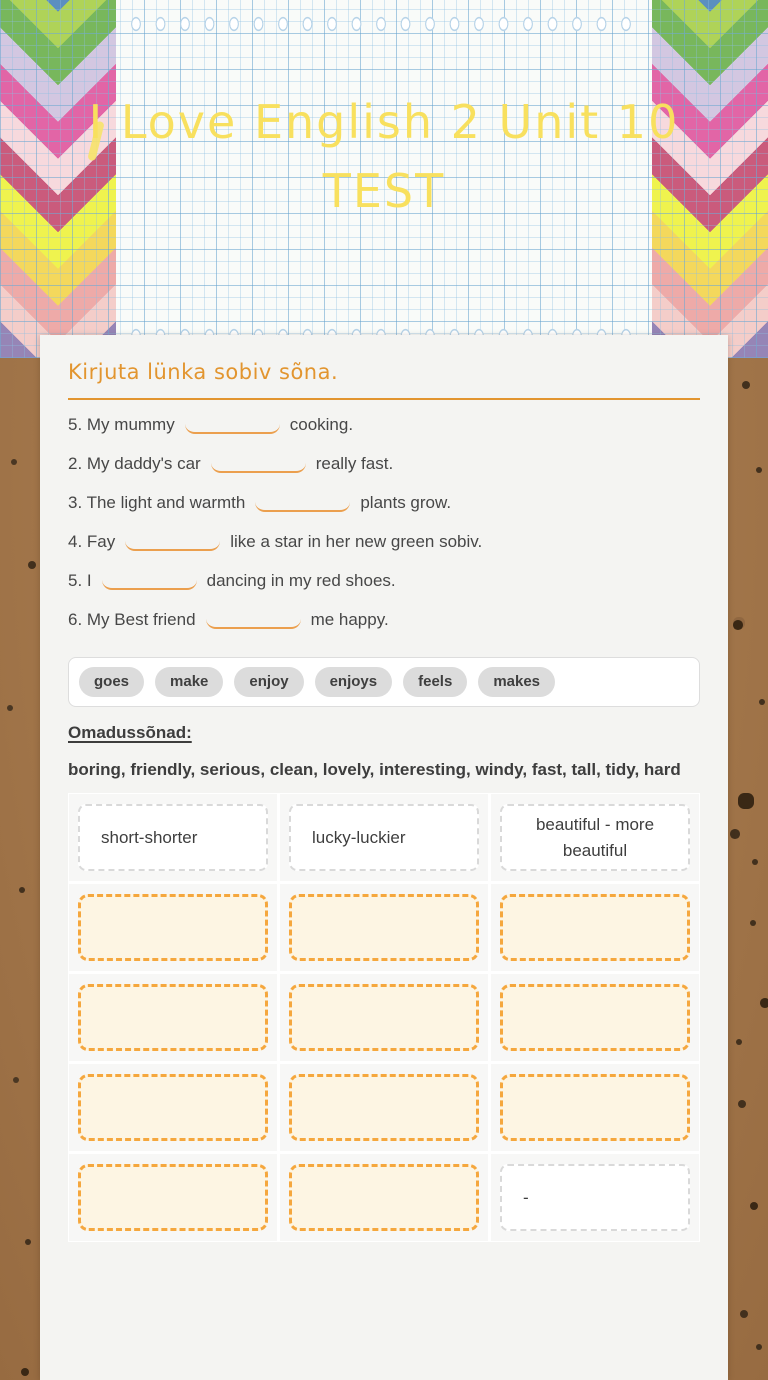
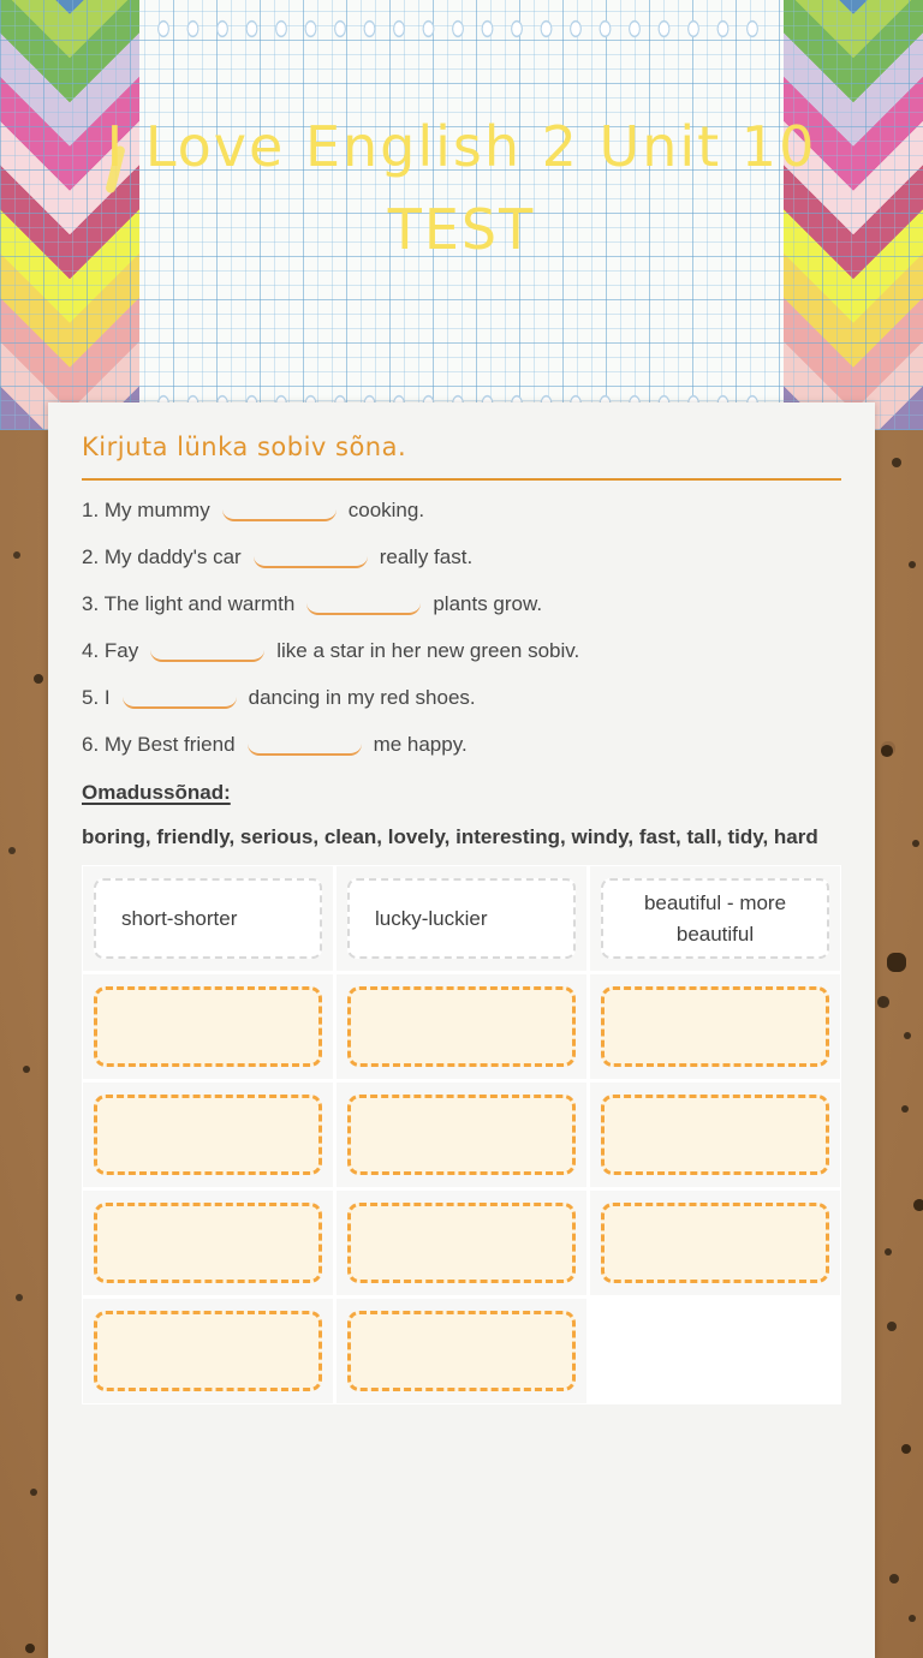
  I Love English 2 Unit 10
  TEST
  Kirjuta lünka sobiv sõna.
- 5. My mummy cooking.
+ 1. My mummy cooking.
  2. My daddy's car really fast.
  3. The light and warmth plants grow.
  4. Fay like a star in her new green sobiv.
  5. I dancing in my red shoes.
  6. My Best friend me happy.
- goes
- make
- enjoy
- enjoys
- feels
- makes
  Omadussõnad:
  boring, friendly, serious, clean, lovely, interesting, windy, fast, tall, tidy, hard
  short-shorter
  lucky-luckier
  beautiful - more beautiful
- -
